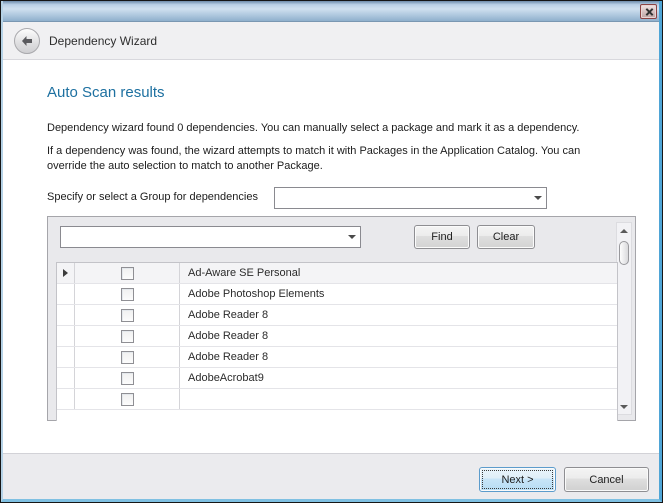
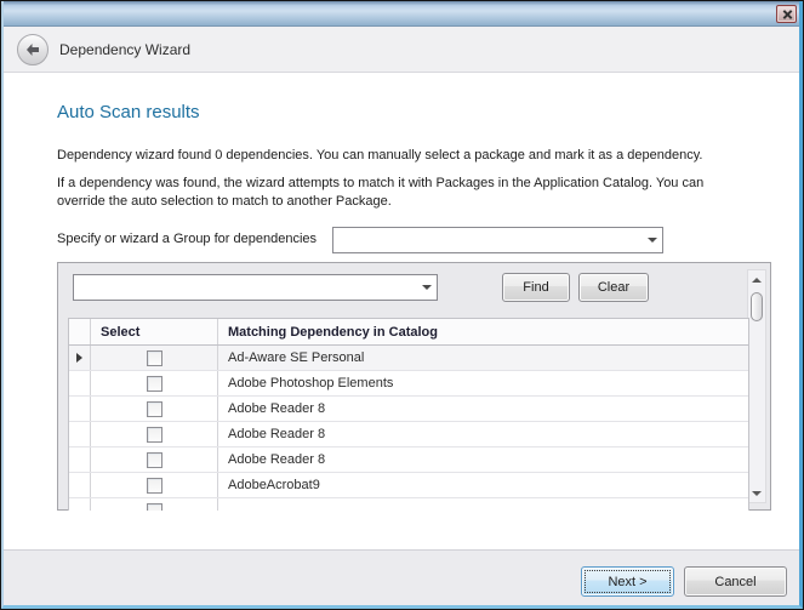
  Dependency Wizard
  Auto Scan results
  Dependency wizard found 0 dependencies. You can manually select a package and mark it as a dependency.
  If a dependency was found, the wizard attempts to match it with Packages in the Application Catalog. You can override the auto selection to match to another Package.
- Specify or select a Group for dependencies
+ Specify or wizard a Group for dependencies
  Find
  Clear
+ Select
+ Matching Dependency in Catalog
  Ad-Aware SE Personal
  Adobe Photoshop Elements
  Adobe Reader 8
  Adobe Reader 8
  Adobe Reader 8
  AdobeAcrobat9
  Next >
  Cancel
